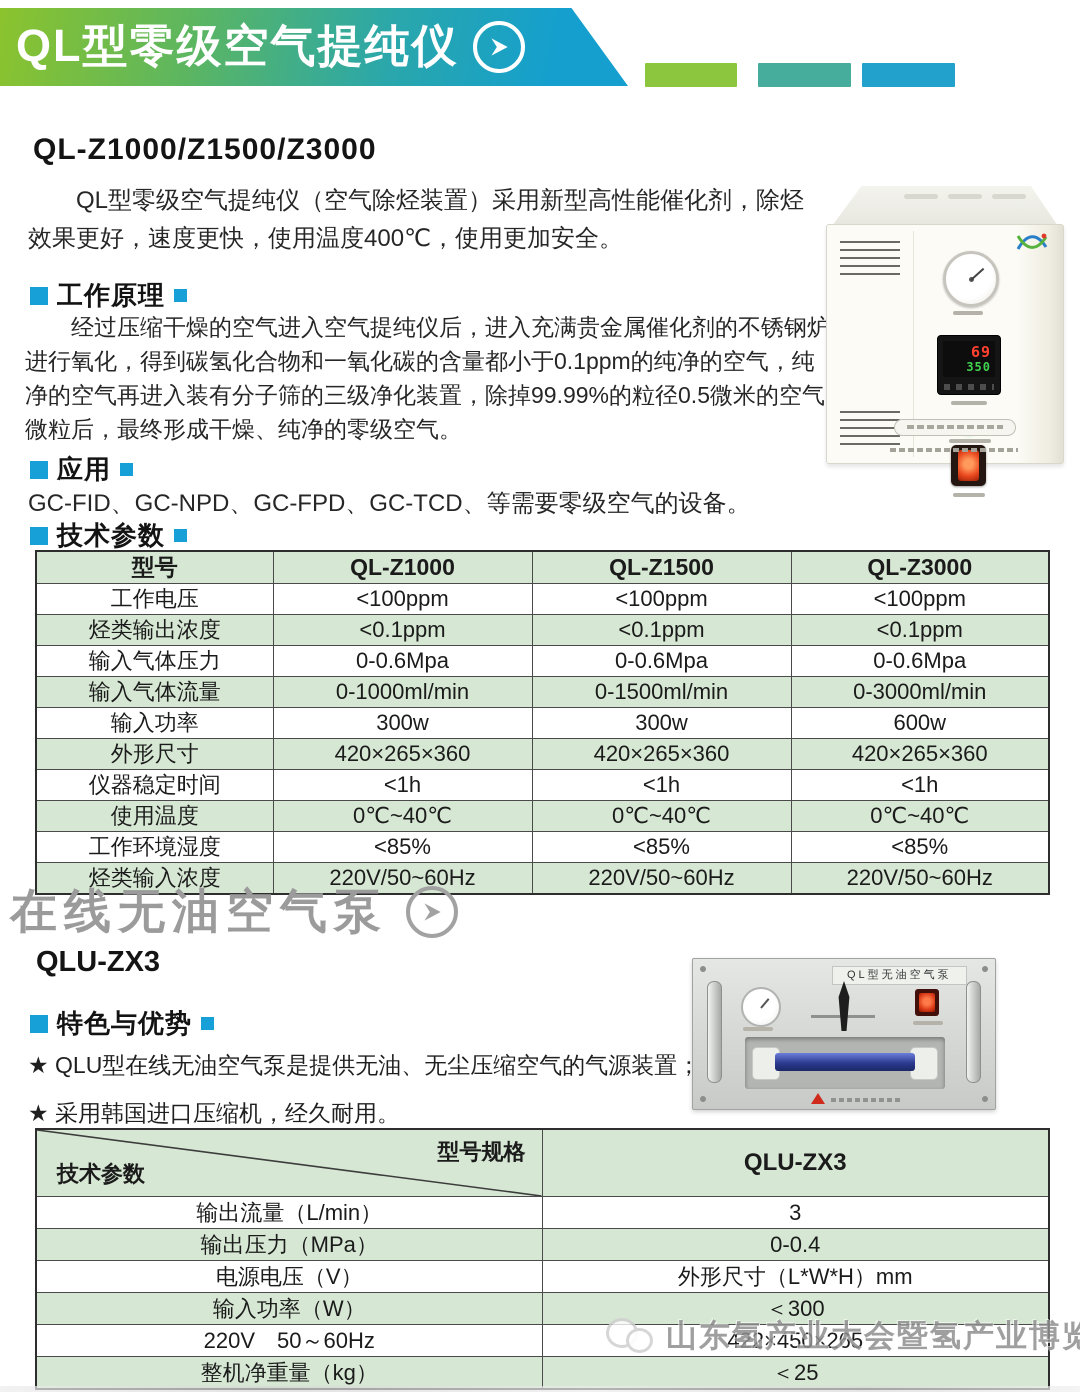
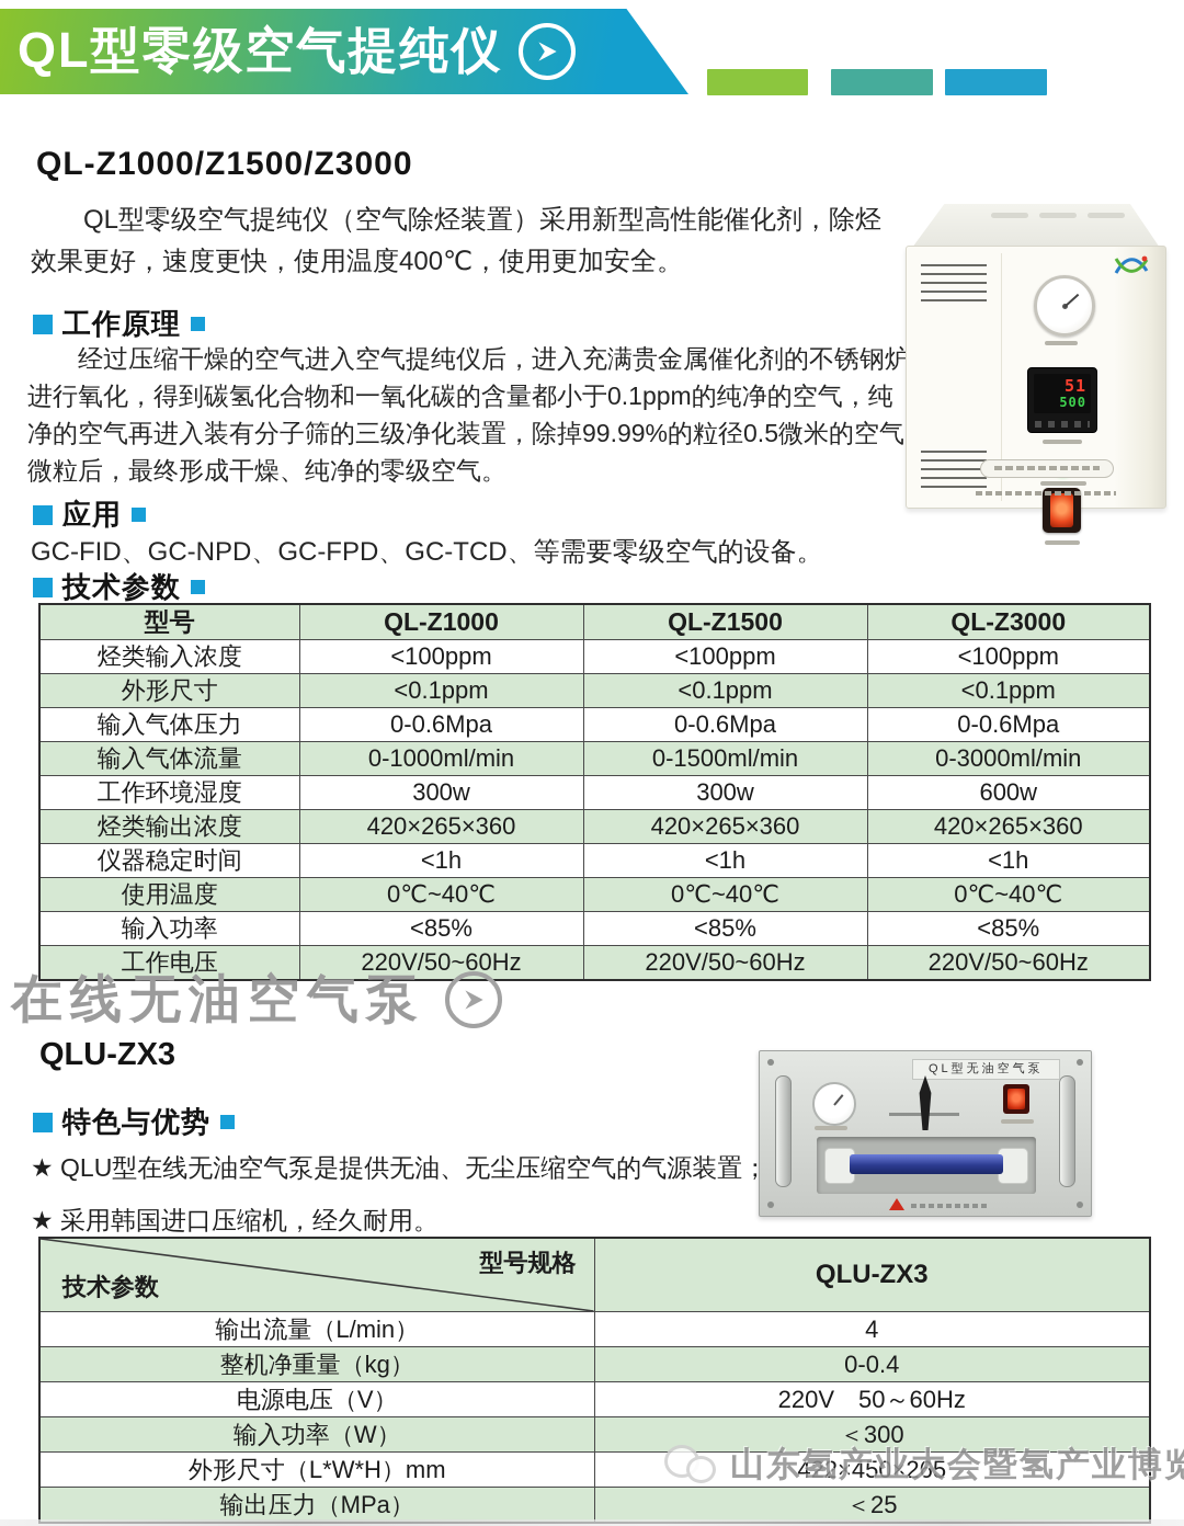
  QL型零级空气提纯仪
  QL-Z1000/Z1500/Z3000
  QL型零级空气提纯仪（空气除烃装置）采用新型高性能催化剂，除烃效果更好，速度更快，使用温度400℃，使用更加安全。
  工作原理
  经过压缩干燥的空气进入空气提纯仪后，进入充满贵金属催化剂的不锈钢炉进行氧化，得到碳氢化合物和一氧化碳的含量都小于0.1ppm的纯净的空气，纯净的空气再进入装有分子筛的三级净化装置，除掉99.99%的粒径0.5微米的空气微粒后，最终形成干燥、纯净的零级空气。
  应用
  GC-FID、GC-NPD、GC-FPD、GC-TCD、等需要零级空气的设备。
  技术参数
  型号	QL-Z1000	QL-Z1500	QL-Z3000
- 工作电压	<100ppm	<100ppm	<100ppm
+ 烃类输入浓度	<100ppm	<100ppm	<100ppm
- 烃类输出浓度	<0.1ppm	<0.1ppm	<0.1ppm
+ 外形尺寸	<0.1ppm	<0.1ppm	<0.1ppm
  输入气体压力	0-0.6Mpa	0-0.6Mpa	0-0.6Mpa
  输入气体流量	0-1000ml/min	0-1500ml/min	0-3000ml/min
- 输入功率	300w	300w	600w
+ 工作环境湿度	300w	300w	600w
- 外形尺寸	420×265×360	420×265×360	420×265×360
+ 烃类输出浓度	420×265×360	420×265×360	420×265×360
  仪器稳定时间	<1h	<1h	<1h
  使用温度	0℃~40℃	0℃~40℃	0℃~40℃
- 工作环境湿度	<85%	<85%	<85%
+ 输入功率	<85%	<85%	<85%
- 烃类输入浓度	220V/50~60Hz	220V/50~60Hz	220V/50~60Hz
+ 工作电压	220V/50~60Hz	220V/50~60Hz	220V/50~60Hz
- 69
+ 51
- 350
+ 500
  在线无油空气泵
  QLU-ZX3
  特色与优势
  ★ QLU型在线无油空气泵是提供无油、无尘压缩空气的气源装置；
  ★ 采用韩国进口压缩机，经久耐用。
  QL型无油空气泵
  型号规格 技术参数	QLU-ZX3
- 输出流量（L/min）	3
+ 输出流量（L/min）	4
- 输出压力（MPa）	0-0.4
+ 整机净重量（kg）	0-0.4
- 电源电压（V）	外形尺寸（L*W*H）mm
+ 电源电压（V）	220V 50～60Hz
  输入功率（W）	＜300
- 220V 50～60Hz	422×450×265
+ 外形尺寸（L*W*H）mm	422×450×265
- 整机净重量（kg）	＜25
+ 输出压力（MPa）	＜25
  山东氢产业大会暨氢产业博览
